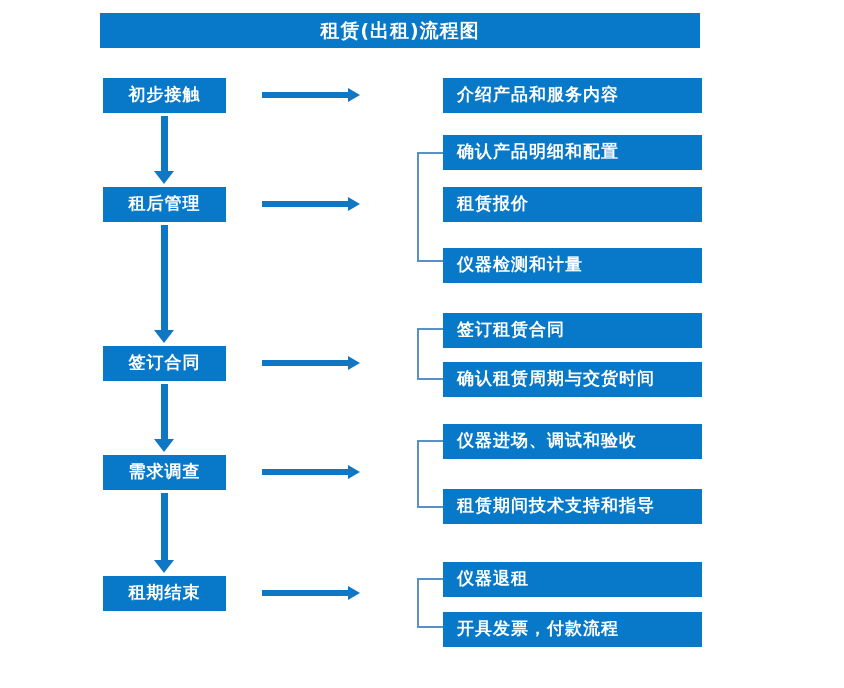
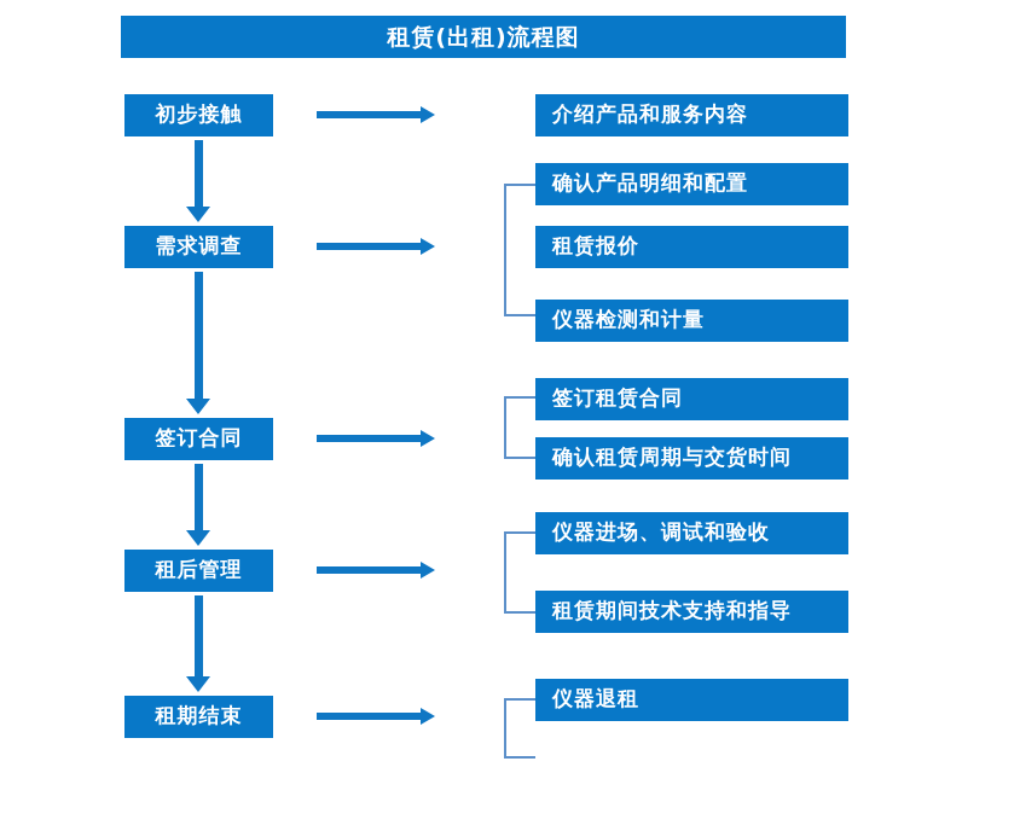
  租赁(出租)流程图
  初步接触
- 租后管理
+ 需求调查
  签订合同
- 需求调查
+ 租后管理
  租期结束
  介绍产品和服务内容
  确认产品明细和配置
  租赁报价
  仪器检测和计量
  签订租赁合同
  确认租赁周期与交货时间
  仪器进场、调试和验收
  租赁期间技术支持和指导
  仪器退租
- 开具发票，付款流程
